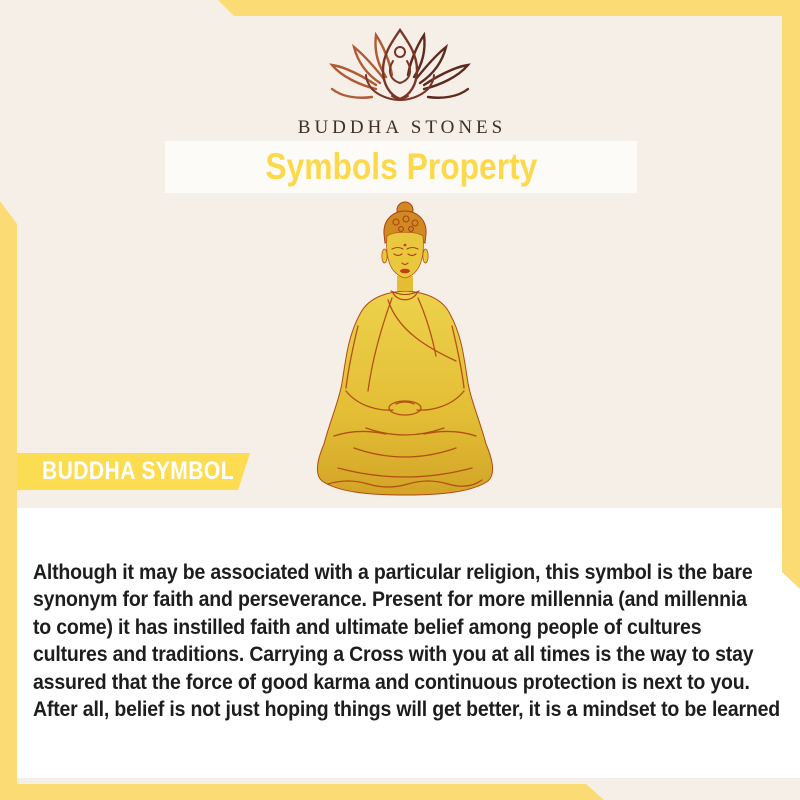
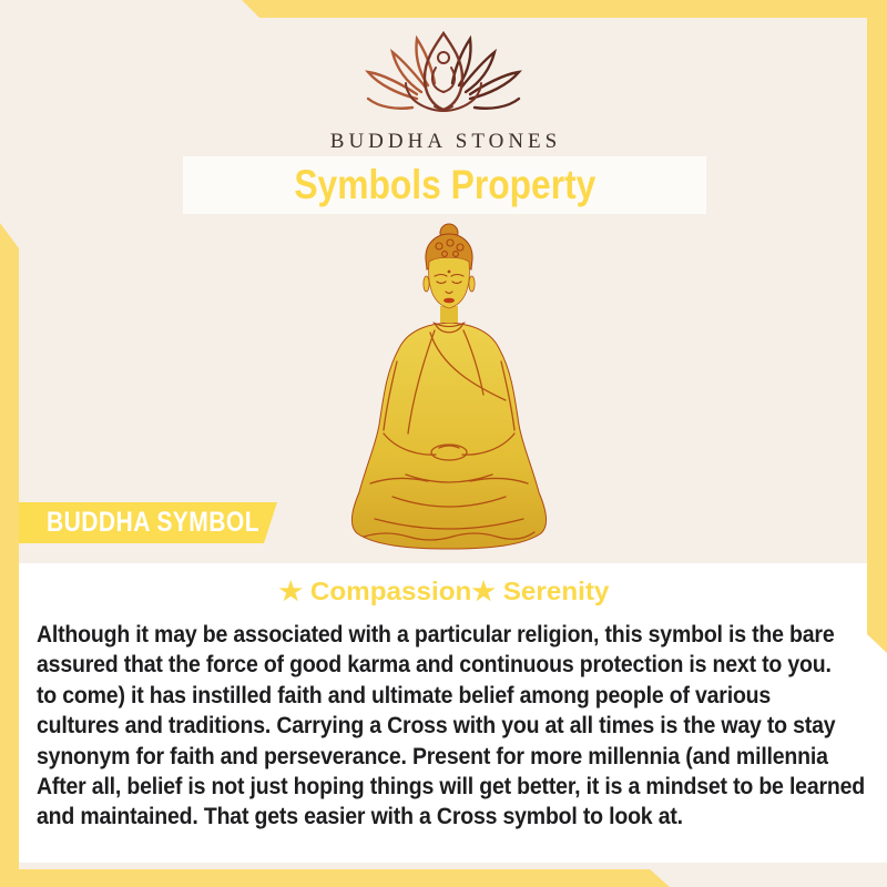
  BUDDHA STONES
  Symbols Property
  BUDDHA SYMBOL
+ ★ Compassion★ Serenity
  Although it may be associated with a particular religion, this symbol is the bare
- synonym for faith and perseverance. Present for more millennia (and millennia
+ assured that the force of good karma and continuous protection is next to you.
- to come) it has instilled faith and ultimate belief among people of cultures
+ to come) it has instilled faith and ultimate belief among people of various
  cultures and traditions. Carrying a Cross with you at all times is the way to stay
- assured that the force of good karma and continuous protection is next to you.
+ synonym for faith and perseverance. Present for more millennia (and millennia
  After all, belief is not just hoping things will get better, it is a mindset to be learned
+ and maintained. That gets easier with a Cross symbol to look at.
